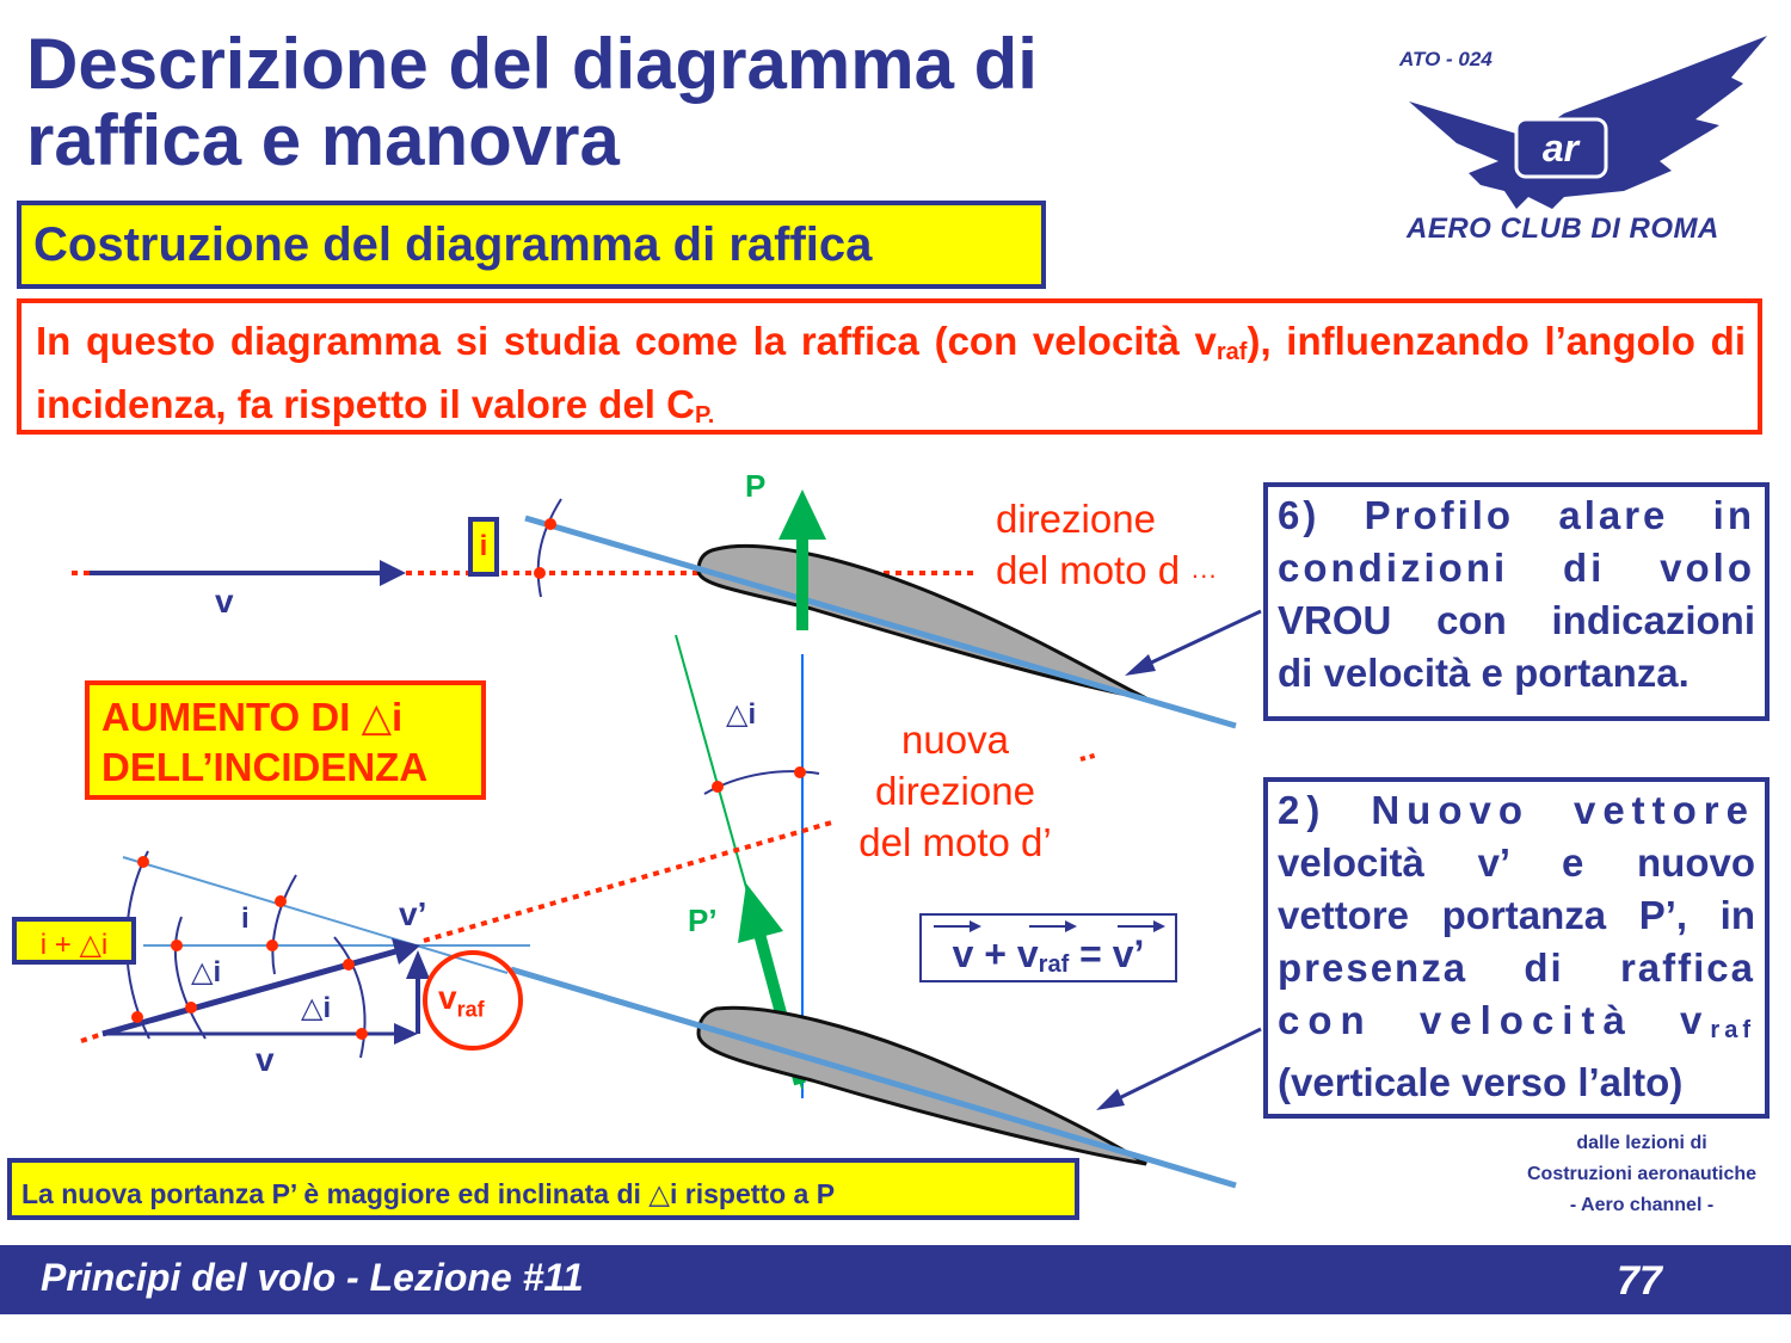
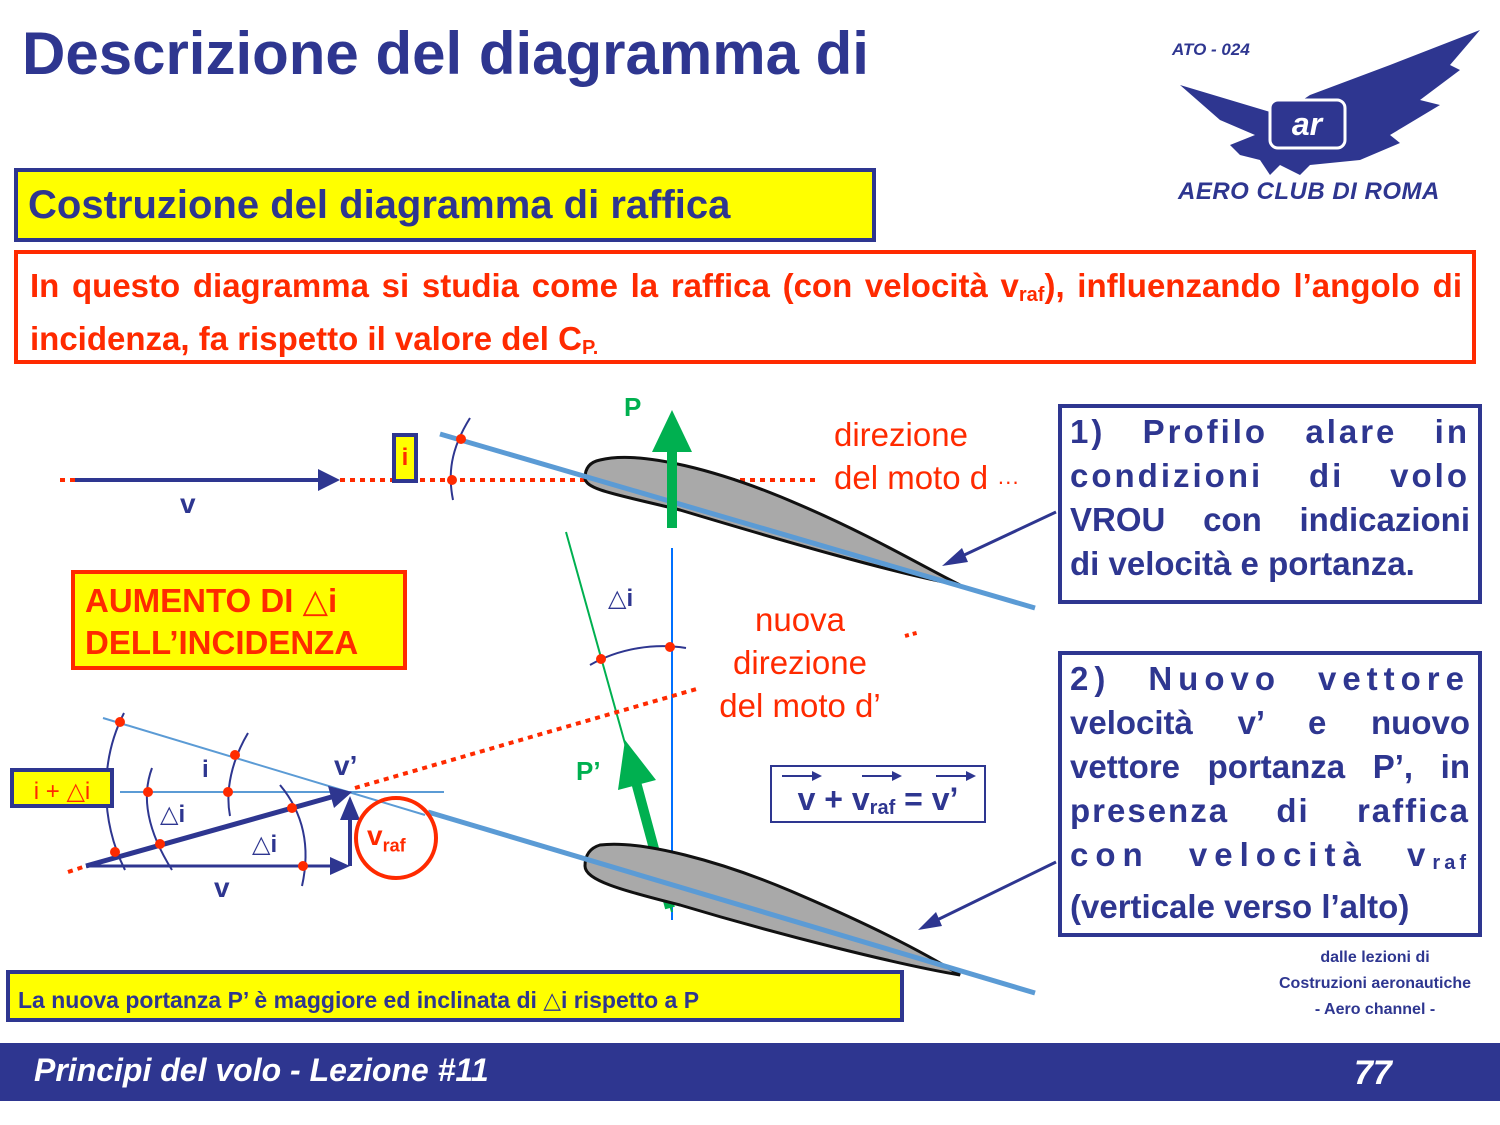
  Descrizione del diagramma di
- raffica e manovra
  ar
  ATO - 024
  AERO CLUB DI ROMA
  Costruzione del diagramma di raffica
  In questo diagramma si studia come la raffica (con velocità vraf), influenzando l’angolo di incidenza, fa rispetto il valore del CP.
  i
  v
  P
  direzione
  del moto d ···
  △i
  nuova
  direzione
  del moto d’
  AUMENTO DI △i
  DELL’INCIDENZA
  i + △i
  i
  △i
  △i
  v
  v’
  vraf
  P’
  v + vraf = v’
- 6) Profilo alare in
+ 1) Profilo alare in
  condizioni di volo
  VROU con indicazioni
  di velocità e portanza.
  2) Nuovo vettore
  velocità v’ e nuovo
  vettore portanza P’, in
  presenza di raffica
  con velocità vraf
  (verticale verso l’alto)
  La nuova portanza P’ è maggiore ed inclinata di △i rispetto a P
  dalle lezioni di
  Costruzioni aeronautiche
  - Aero channel -
  Principi del volo - Lezione #11
  77
